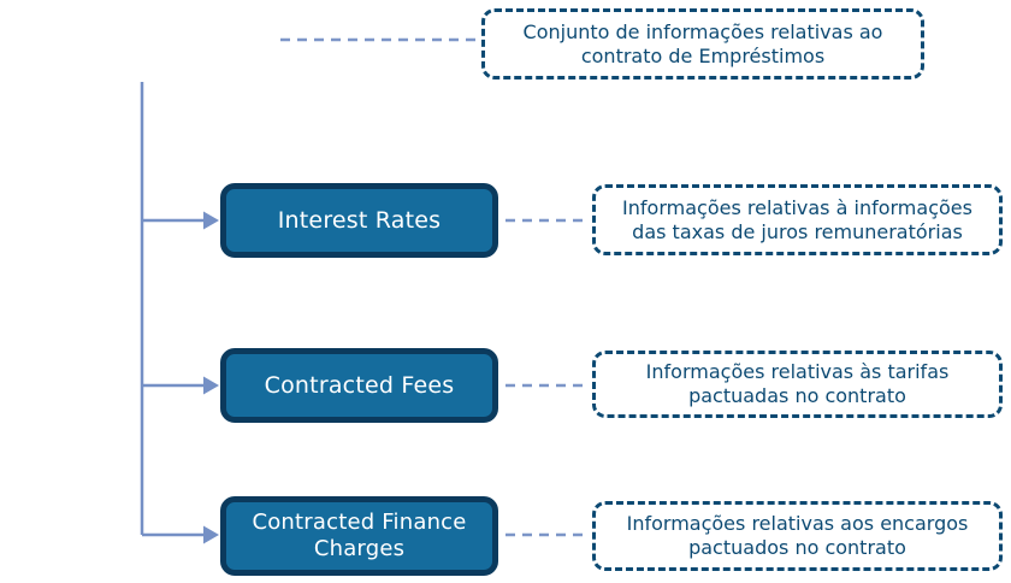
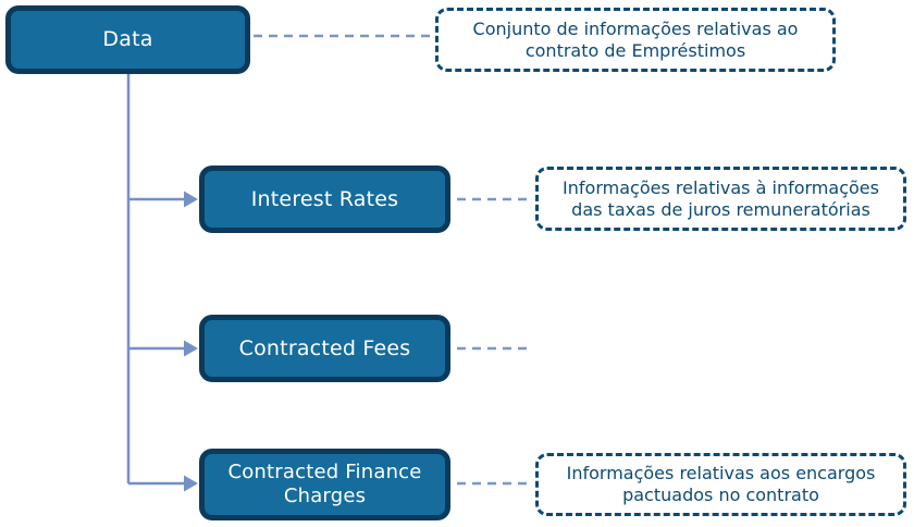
+ Data
  Conjunto de informações relativas ao contrato de Empréstimos
  Interest Rates
  Informações relativas à informações das taxas de juros remuneratórias
  Contracted Fees
- Informações relativas às tarifas pactuadas no contrato
  Contracted Finance Charges
  Informações relativas aos encargos pactuados no contrato
